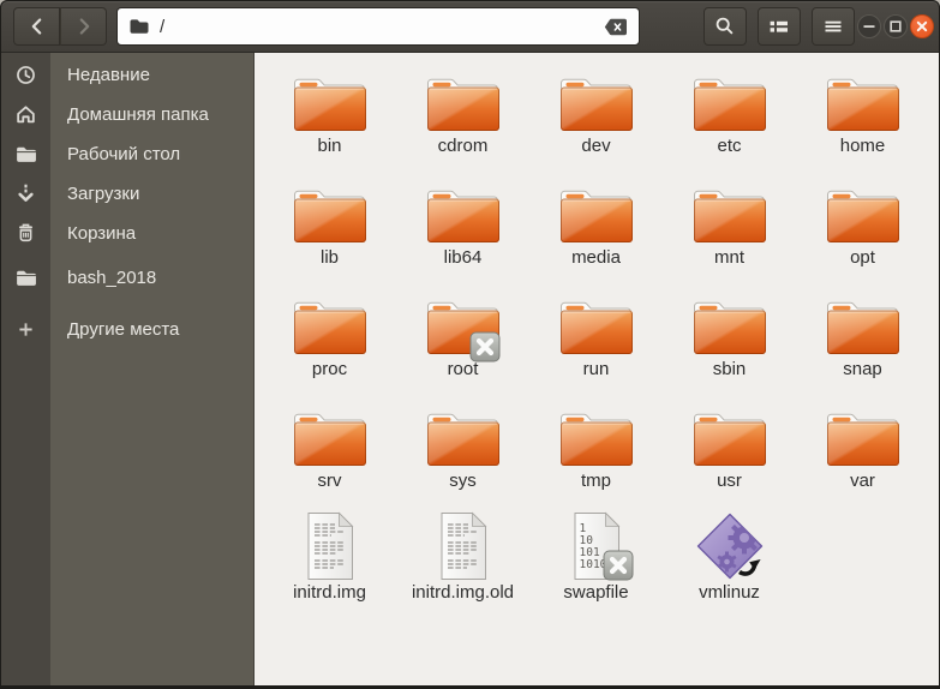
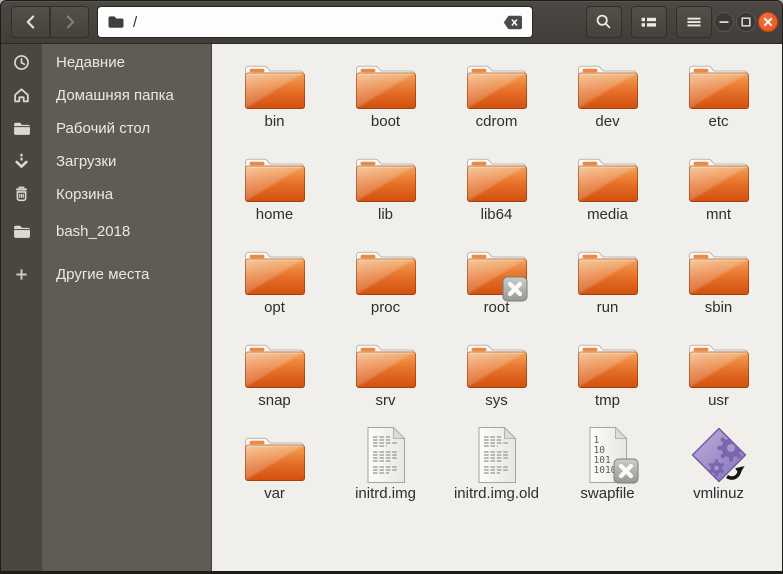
  /
  Недавние
  Домашняя папка
  Рабочий стол
  Загрузки
  Корзина
  bash_2018
  Другие места
  bin
+ boot
  cdrom
  dev
  etc
  home
  lib
  lib64
  media
  mnt
  opt
  proc
  root
  run
  sbin
  snap
  srv
  sys
  tmp
  usr
  var
  initrd.img
  initrd.img.old
  1
  10
  101
  101
  swapfile
  vmlinuz
